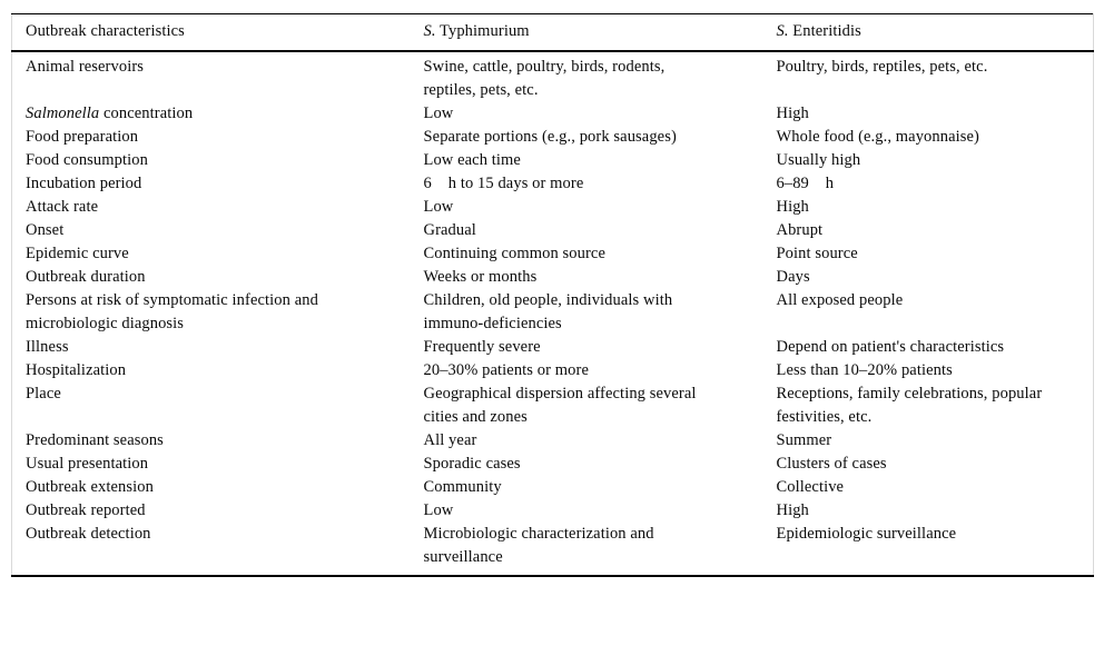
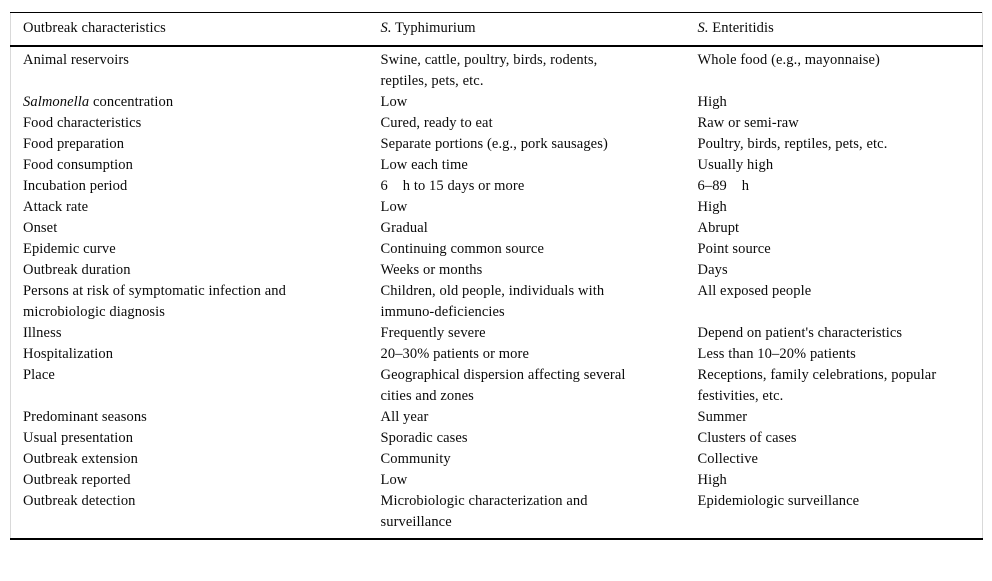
  Outbreak characteristics	S. Typhimurium	S. Enteritidis
- Animal reservoirs	Swine, cattle, poultry, birds, rodents, reptiles, pets, etc.	Poultry, birds, reptiles, pets, etc.
+ Animal reservoirs	Swine, cattle, poultry, birds, rodents, reptiles, pets, etc.	Whole food (e.g., mayonnaise)
  Salmonella concentration	Low	High
+ Food characteristics	Cured, ready to eat	Raw or semi-raw
- Food preparation	Separate portions (e.g., pork sausages)	Whole food (e.g., mayonnaise)
+ Food preparation	Separate portions (e.g., pork sausages)	Poultry, birds, reptiles, pets, etc.
  Food consumption	Low each time	Usually high
  Incubation period	6 h to 15 days or more	6–89 h
  Attack rate	Low	High
  Onset	Gradual	Abrupt
  Epidemic curve	Continuing common source	Point source
  Outbreak duration	Weeks or months	Days
  Persons at risk of symptomatic infection and microbiologic diagnosis	Children, old people, individuals with immuno-deficiencies	All exposed people
  Illness	Frequently severe	Depend on patient's characteristics
  Hospitalization	20–30% patients or more	Less than 10–20% patients
  Place	Geographical dispersion affecting several cities and zones	Receptions, family celebrations, popular festivities, etc.
  Predominant seasons	All year	Summer
  Usual presentation	Sporadic cases	Clusters of cases
  Outbreak extension	Community	Collective
  Outbreak reported	Low	High
  Outbreak detection	Microbiologic characterization and surveillance	Epidemiologic surveillance
